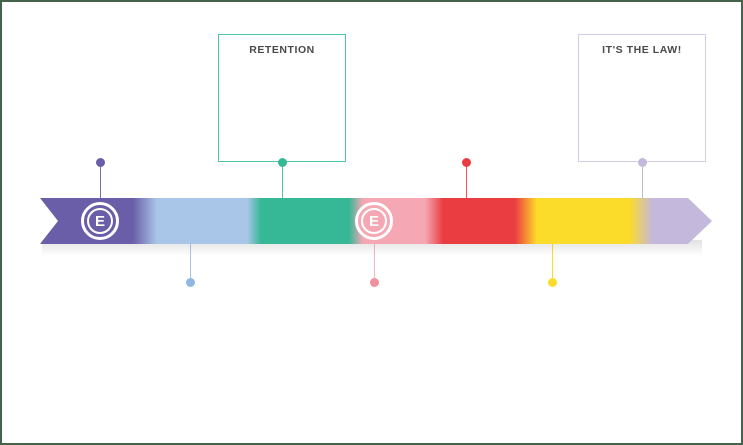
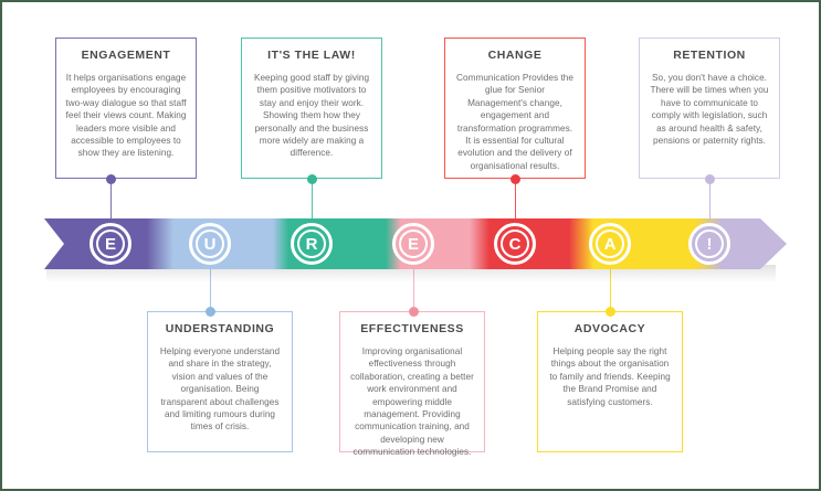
+ ENGAGEMENT
+ It helps organisations engage employees by encouraging two-way dialogue so that staff feel their views count. Making leaders more visible and accessible to employees to show they are listening.
- RETENTION
+ IT'S THE LAW!
+ Keeping good staff by giving them positive motivators to stay and enjoy their work. Showing them how they personally and the business more widely are making a difference.
+ CHANGE
+ Communication Provides the glue for Senior Management's change, engagement and transformation programmes. It is essential for cultural evolution and the delivery of organisational results.
- IT'S THE LAW!
+ RETENTION
+ So, you don't have a choice. There will be times when you have to communicate to comply with legislation, such as around health & safety, pensions or paternity rights.
+ UNDERSTANDING
+ Helping everyone understand and share in the strategy, vision and values of the organisation. Being transparent about challenges and limiting rumours during times of crisis.
+ EFFECTIVENESS
+ Improving organisational effectiveness through collaboration, creating a better work environment and empowering middle management. Providing communication training, and developing new communication technologies.
+ ADVOCACY
+ Helping people say the right things about the organisation to family and friends. Keeping the Brand Promise and satisfying customers.
  E
+ U
+ R
  E
+ C
+ A
+ !
